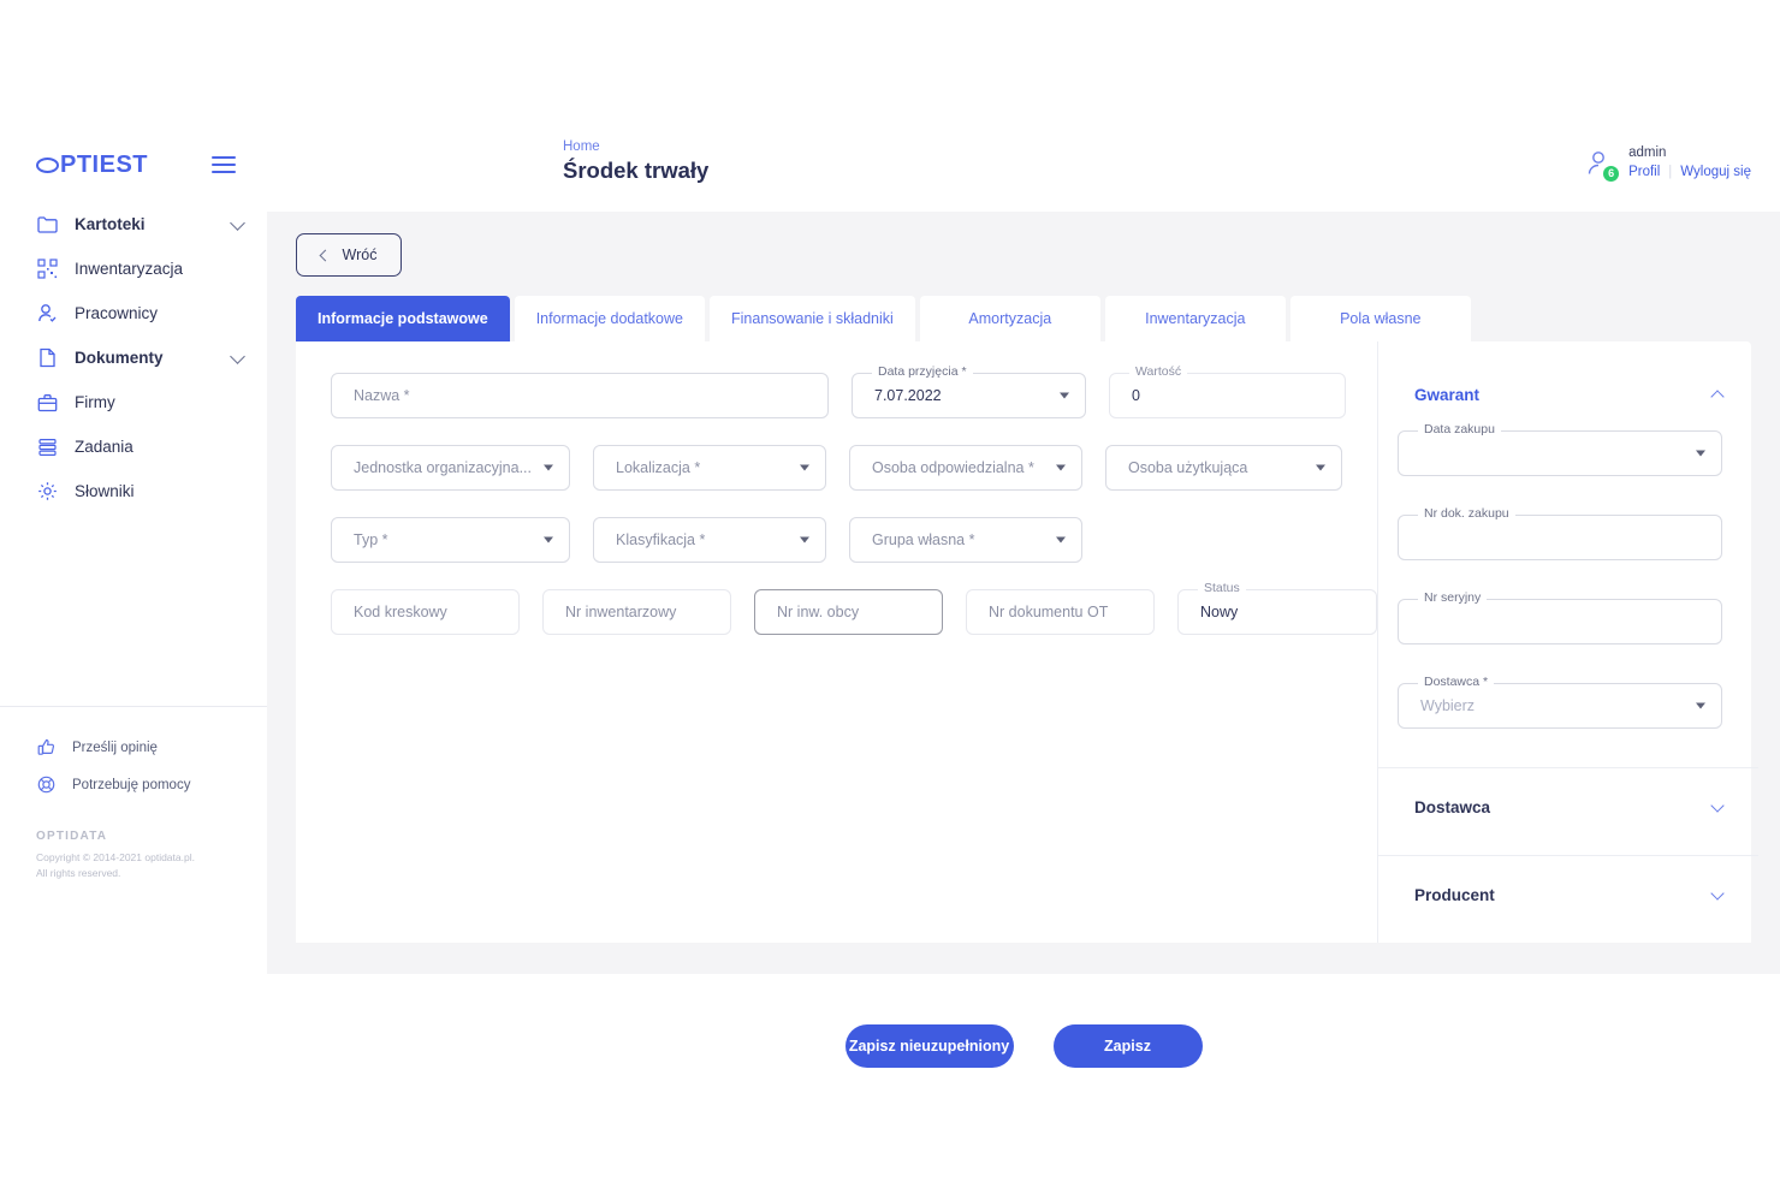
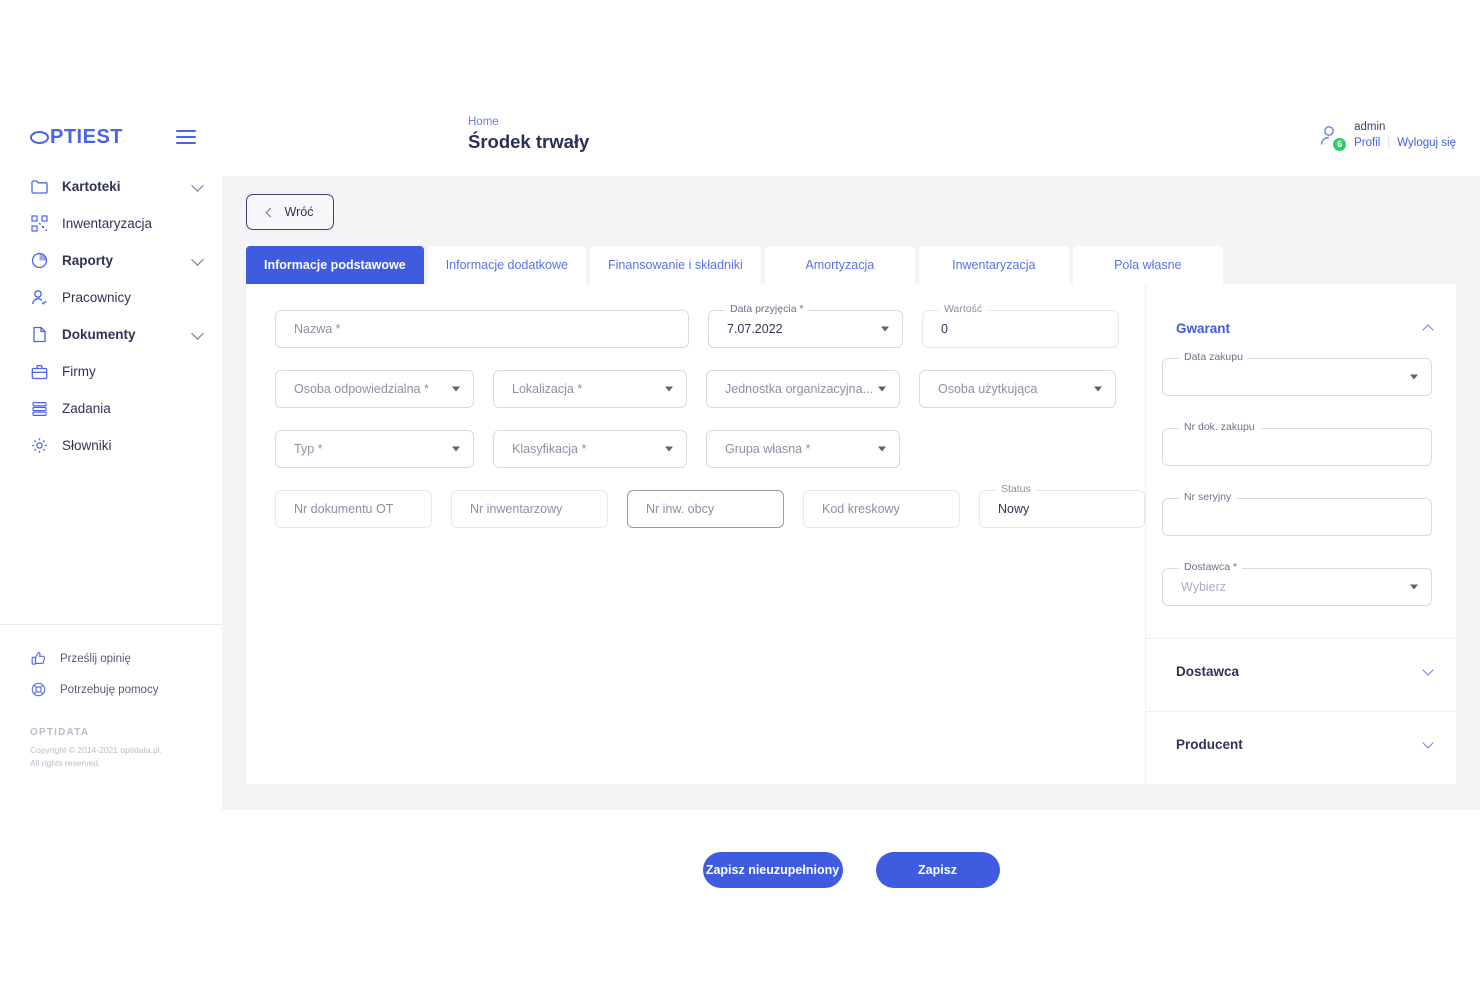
  PTIEST
  Kartoteki
  Inwentaryzacja
+ Raporty
  Pracownicy
  Dokumenty
  Firmy
  Zadania
  Słowniki
  Prześlij opinię
  Potrzebuję pomocy
  OPTIDATA
  Copyright © 2014-2021 optidata.pl.
  All rights reserved.
  Home
  Środek trwały
  6
  admin
  Profil
  |
  Wyloguj się
  Wróć
  Informacje podstawowe
  Informacje dodatkowe
  Finansowanie i składniki
  Amortyzacja
  Inwentaryzacja
  Pola własne
  Nazwa *
  Data przyjęcia *
  7.07.2022
  Wartość
  0
- Jednostka organizacyjna...
+ Osoba odpowiedzialna *
  Lokalizacja *
- Osoba odpowiedzialna *
+ Jednostka organizacyjna...
  Osoba użytkująca
  Typ *
  Klasyfikacja *
  Grupa własna *
- Kod kreskowy
+ Nr dokumentu OT
  Nr inwentarzowy
  Nr inw. obcy
- Nr dokumentu OT
+ Kod kreskowy
  Status
  Nowy
  Gwarant
  Data zakupu
  Nr dok. zakupu
  Nr seryjny
  Dostawca *
  Wybierz
  Dostawca
  Producent
  Zapisz nieuzupełniony
  Zapisz
